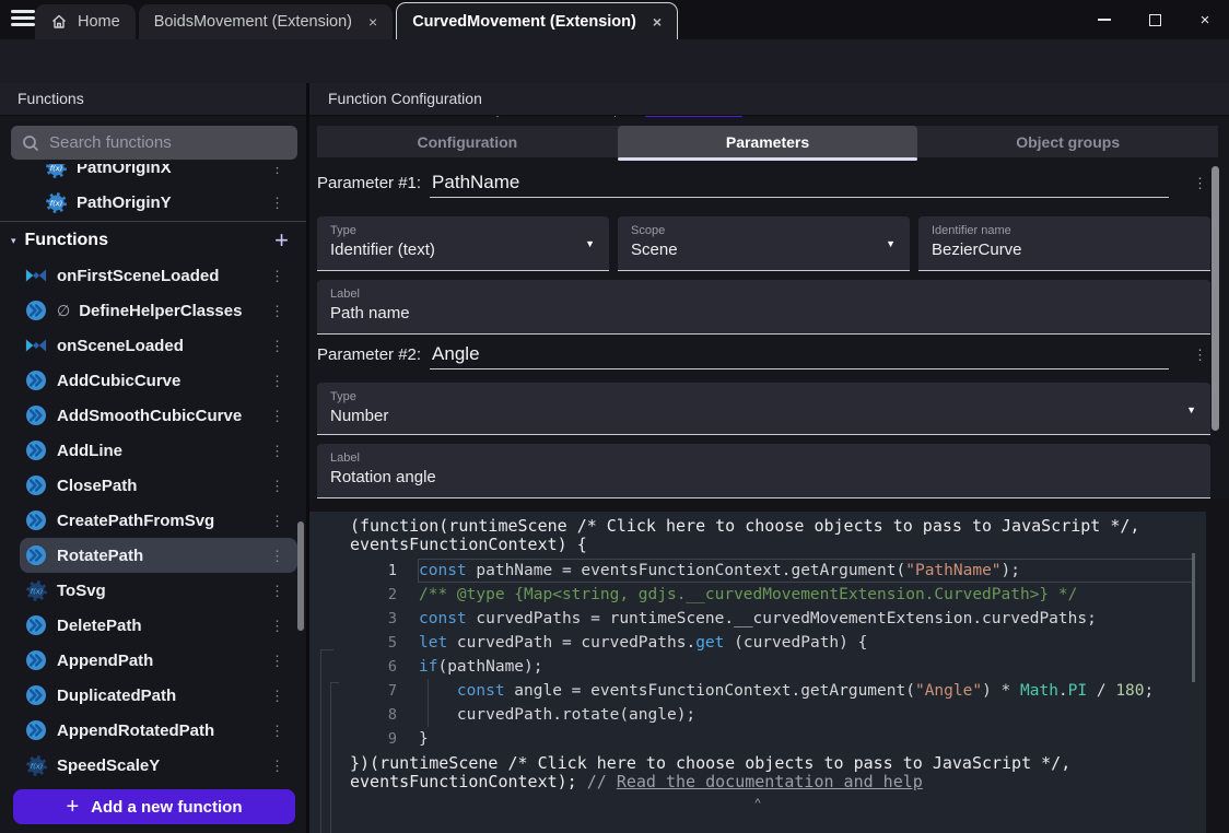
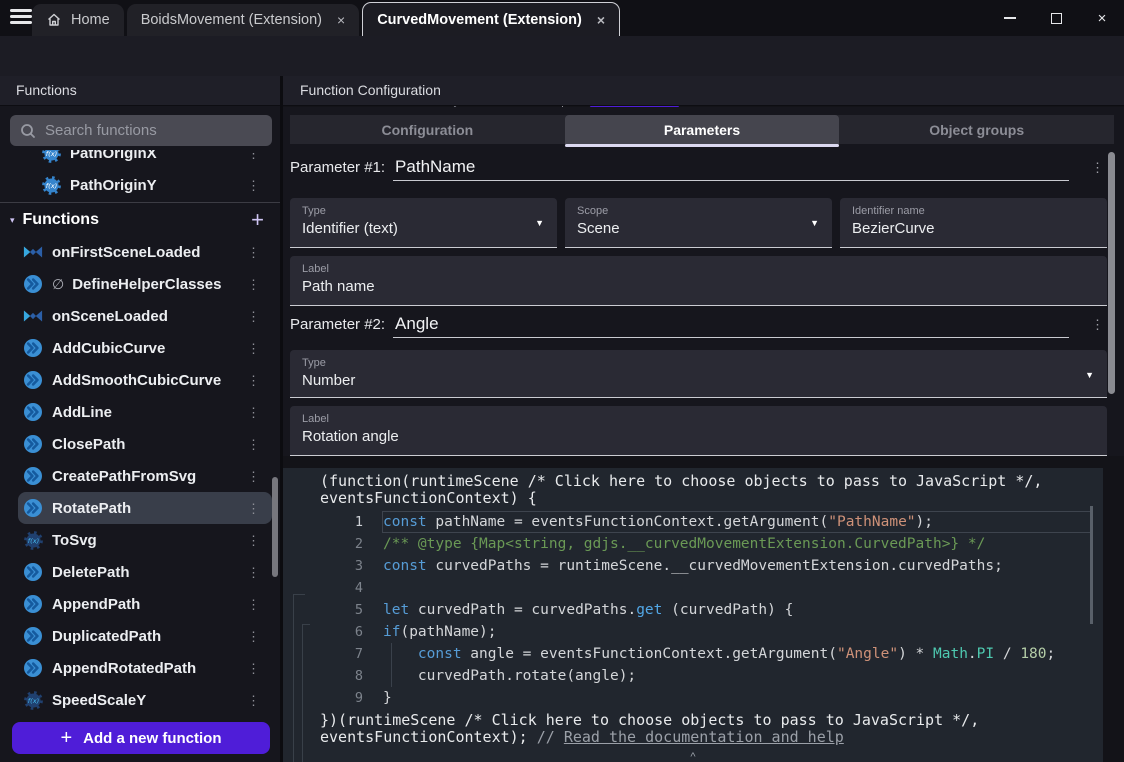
  Home
  BoidsMovement (Extension)
  ×
  CurvedMovement (Extension)
  ×
  ×
  Functions
  Function Configuration
  Search functions
  f(x)
  PathOriginX
  ⋮
  f(x)
  PathOriginY
  ⋮
  ▾
  Functions
  +
  onFirstSceneLoaded
  ⋮
  ∅
  DefineHelperClasses
  ⋮
  onSceneLoaded
  ⋮
  AddCubicCurve
  ⋮
  AddSmoothCubicCurve
  ⋮
  AddLine
  ⋮
  ClosePath
  ⋮
  CreatePathFromSvg
  ⋮
  RotatePath
  ⋮
  f(x)
  ToSvg
  ⋮
  DeletePath
  ⋮
  AppendPath
  ⋮
  DuplicatedPath
  ⋮
  AppendRotatedPath
  ⋮
  f(x)
  SpeedScaleY
  ⋮
  +
  Add a new function
  Configuration
  Parameters
  Object groups
  Parameter #1:
  PathName
  ⋮
  Type
  Identifier (text)
  ▼
  Scope
  Scene
  ▼
  Identifier name
  BezierCurve
  Label
  Path name
  Parameter #2:
  Angle
  ⋮
  Type
  Number
  ▼
  Label
  Rotation angle
  (function(runtimeScene /* Click here to choose objects to pass to JavaScript */,
  eventsFunctionContext) {
  1
  const pathName = eventsFunctionContext.getArgument("PathName");
  2
  /** @type {Map<string, gdjs.__curvedMovementExtension.CurvedPath>} */
  3
  const curvedPaths = runtimeScene.__curvedMovementExtension.curvedPaths;
+ 4
  5
  let curvedPath = curvedPaths.get (curvedPath) {
  6
  if(pathName);
  7
  const angle = eventsFunctionContext.getArgument("Angle") * Math.PI / 180;
  8
  curvedPath.rotate(angle);
  9
  }
  })(runtimeScene /* Click here to choose objects to pass to JavaScript */,
  eventsFunctionContext); // Read the documentation and help
  ^
